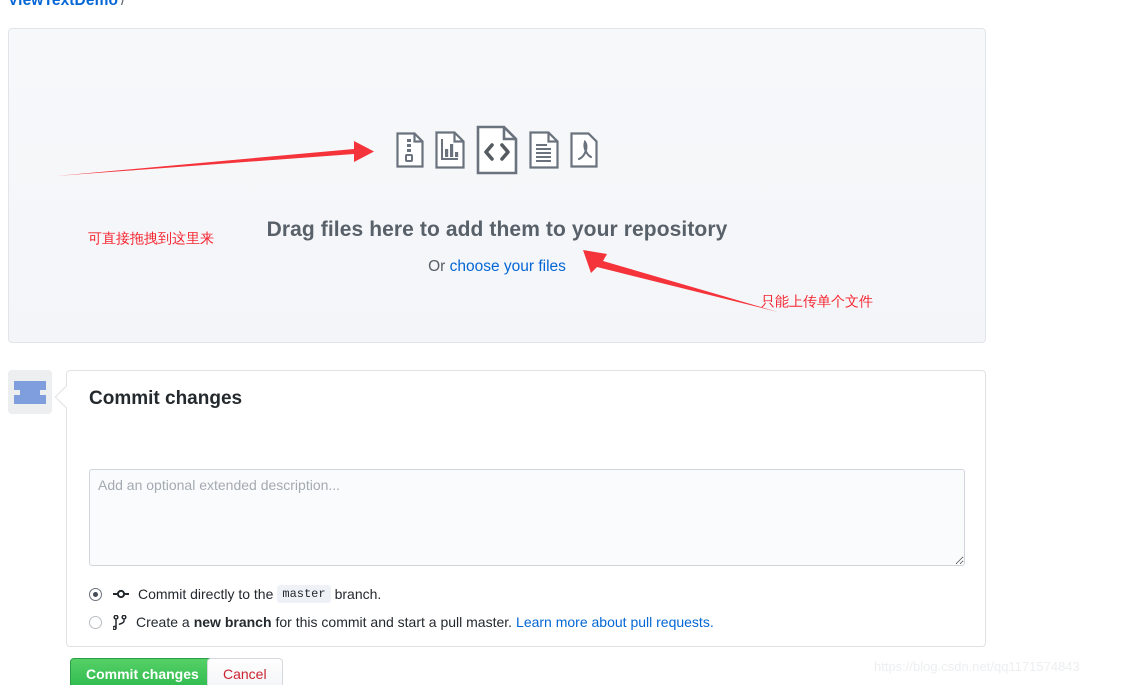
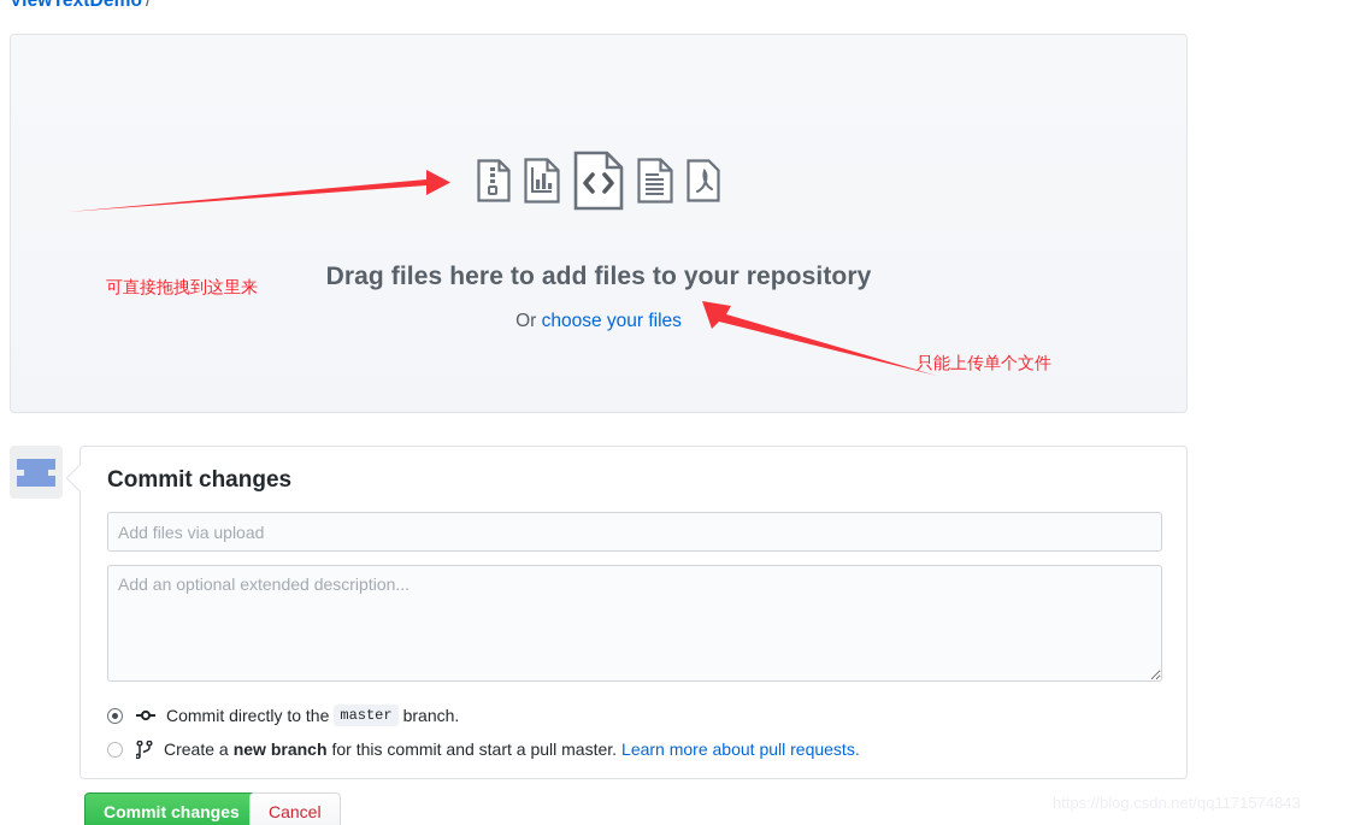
  ViewTextDemo /
- Drag files here to add them to your repository
+ Drag files here to add files to your repository
  Or choose your files
  可直接拖拽到这里来
  只能上传单个文件
  Commit changes
+ Add files via upload
  Add an optional extended description...
  Commit directly to the
  master
  branch.
  Create a
  new branch
  for this commit and start a pull master.
  Learn more about pull requests.
  Commit changes
  Cancel
